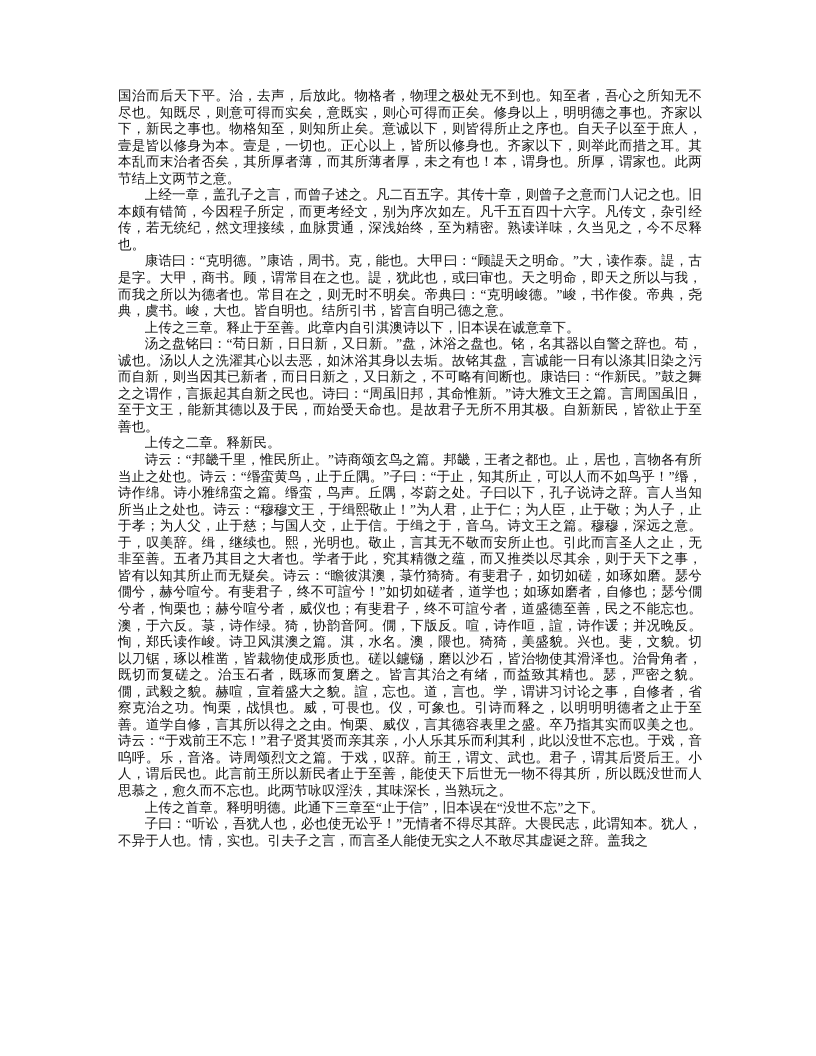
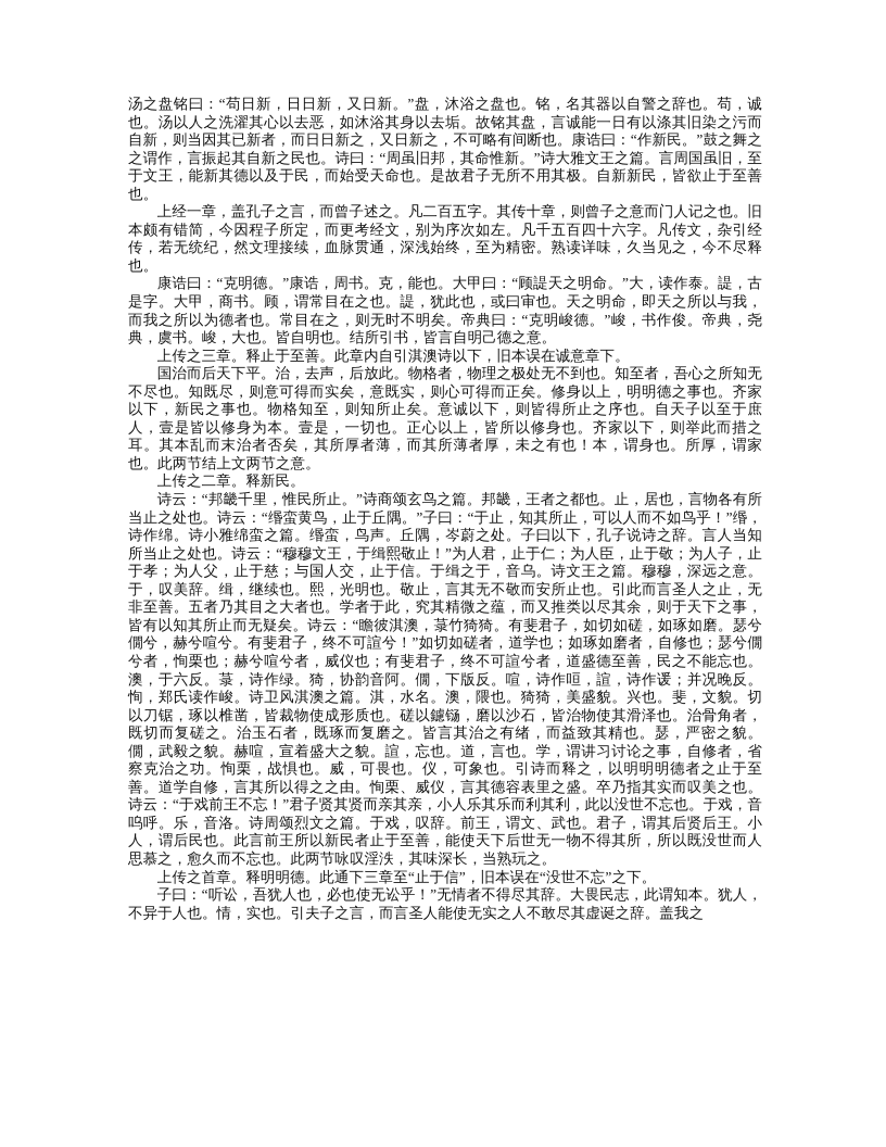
- 国治而后天下平。治，去声，后放此。物格者，物理之极处无不到也。知至者，吾心之所知无不尽也。知既尽，则意可得而实矣，意既实，则心可得而正矣。修身以上，明明德之事也。齐家以下，新民之事也。物格知至，则知所止矣。意诚以下，则皆得所止之序也。自天子以至于庶人，壹是皆以修身为本。壹是，一切也。正心以上，皆所以修身也。齐家以下，则举此而措之耳。其本乱而末治者否矣，其所厚者薄，而其所薄者厚，未之有也！本，谓身也。所厚，谓家也。此两节结上文两节之意。
+ 汤之盘铭曰：“苟日新，日日新，又日新。”盘，沐浴之盘也。铭，名其器以自警之辞也。苟，诚也。汤以人之洗濯其心以去恶，如沐浴其身以去垢。故铭其盘，言诚能一日有以涤其旧染之污而自新，则当因其已新者，而日日新之，又日新之，不可略有间断也。康诰曰：“作新民。”鼓之舞之之谓作，言振起其自新之民也。诗曰：“周虽旧邦，其命惟新。”诗大雅文王之篇。言周国虽旧，至于文王，能新其德以及于民，而始受天命也。是故君子无所不用其极。自新新民，皆欲止于至善也。
  上经一章，盖孔子之言，而曾子述之。凡二百五字。其传十章，则曾子之意而门人记之也。旧本颇有错简，今因程子所定，而更考经文，别为序次如左。凡千五百四十六字。凡传文，杂引经传，若无统纪，然文理接续，血脉贯通，深浅始终，至为精密。熟读详味，久当见之，今不尽释也。
  康诰曰：“克明德。”康诰，周书。克，能也。大甲曰：“顾諟天之明命。”大，读作泰。諟，古是字。大甲，商书。顾，谓常目在之也。諟，犹此也，或曰审也。天之明命，即天之所以与我，而我之所以为德者也。常目在之，则无时不明矣。帝典曰：“克明峻德。”峻，书作俊。帝典，尧典，虞书。峻，大也。皆自明也。结所引书，皆言自明己德之意。
  上传之三章。释止于至善。此章内自引淇澳诗以下，旧本误在诚意章下。
- 汤之盘铭曰：“苟日新，日日新，又日新。”盘，沐浴之盘也。铭，名其器以自警之辞也。苟，诚也。汤以人之洗濯其心以去恶，如沐浴其身以去垢。故铭其盘，言诚能一日有以涤其旧染之污而自新，则当因其已新者，而日日新之，又日新之，不可略有间断也。康诰曰：“作新民。”鼓之舞之之谓作，言振起其自新之民也。诗曰：“周虽旧邦，其命惟新。”诗大雅文王之篇。言周国虽旧，至于文王，能新其德以及于民，而始受天命也。是故君子无所不用其极。自新新民，皆欲止于至善也。
+ 国治而后天下平。治，去声，后放此。物格者，物理之极处无不到也。知至者，吾心之所知无不尽也。知既尽，则意可得而实矣，意既实，则心可得而正矣。修身以上，明明德之事也。齐家以下，新民之事也。物格知至，则知所止矣。意诚以下，则皆得所止之序也。自天子以至于庶人，壹是皆以修身为本。壹是，一切也。正心以上，皆所以修身也。齐家以下，则举此而措之耳。其本乱而末治者否矣，其所厚者薄，而其所薄者厚，未之有也！本，谓身也。所厚，谓家也。此两节结上文两节之意。
  上传之二章。释新民。
  诗云：“邦畿千里，惟民所止。”诗商颂玄鸟之篇。邦畿，王者之都也。止，居也，言物各有所当止之处也。诗云：“缗蛮黄鸟，止于丘隅。”子曰：“于止，知其所止，可以人而不如鸟乎！”缗，诗作绵。诗小雅绵蛮之篇。缗蛮，鸟声。丘隅，岑蔚之处。子曰以下，孔子说诗之辞。言人当知所当止之处也。诗云：“穆穆文王，于缉熙敬止！”为人君，止于仁；为人臣，止于敬；为人子，止于孝；为人父，止于慈；与国人交，止于信。于缉之于，音乌。诗文王之篇。穆穆，深远之意。于，叹美辞。缉，继续也。熙，光明也。敬止，言其无不敬而安所止也。引此而言圣人之止，无非至善。五者乃其目之大者也。学者于此，究其精微之蕴，而又推类以尽其余，则于天下之事，皆有以知其所止而无疑矣。诗云：“瞻彼淇澳，菉竹猗猗。有斐君子，如切如磋，如琢如磨。瑟兮僩兮，赫兮喧兮。有斐君子，终不可諠兮！”如切如磋者，道学也；如琢如磨者，自修也；瑟兮僩兮者，恂栗也；赫兮喧兮者，威仪也；有斐君子，终不可諠兮者，道盛德至善，民之不能忘也。澳，于六反。菉，诗作绿。猗，协韵音阿。僩，下版反。喧，诗作咺，諠，诗作谖；并况晚反。恂，郑氏读作峻。诗卫风淇澳之篇。淇，水名。澳，隈也。猗猗，美盛貌。兴也。斐，文貌。切以刀锯，琢以椎凿，皆裁物使成形质也。磋以鑢铴，磨以沙石，皆治物使其滑泽也。治骨角者，既切而复磋之。治玉石者，既琢而复磨之。皆言其治之有绪，而益致其精也。瑟，严密之貌。僩，武毅之貌。赫喧，宣着盛大之貌。諠，忘也。道，言也。学，谓讲习讨论之事，自修者，省察克治之功。恂栗，战惧也。威，可畏也。仪，可象也。引诗而释之，以明明明德者之止于至善。道学自修，言其所以得之之由。恂栗、威仪，言其德容表里之盛。卒乃指其实而叹美之也。诗云：“于戏前王不忘！”君子贤其贤而亲其亲，小人乐其乐而利其利，此以没世不忘也。于戏，音呜呼。乐，音洛。诗周颂烈文之篇。于戏，叹辞。前王，谓文、武也。君子，谓其后贤后王。小人，谓后民也。此言前王所以新民者止于至善，能使天下后世无一物不得其所，所以既没世而人思慕之，愈久而不忘也。此两节咏叹淫泆，其味深长，当熟玩之。
  上传之首章。释明明德。此通下三章至“止于信”，旧本误在“没世不忘”之下。
  子曰：“听讼，吾犹人也，必也使无讼乎！”无情者不得尽其辞。大畏民志，此谓知本。犹人，不异于人也。情，实也。引夫子之言，而言圣人能使无实之人不敢尽其虚诞之辞。盖我之
